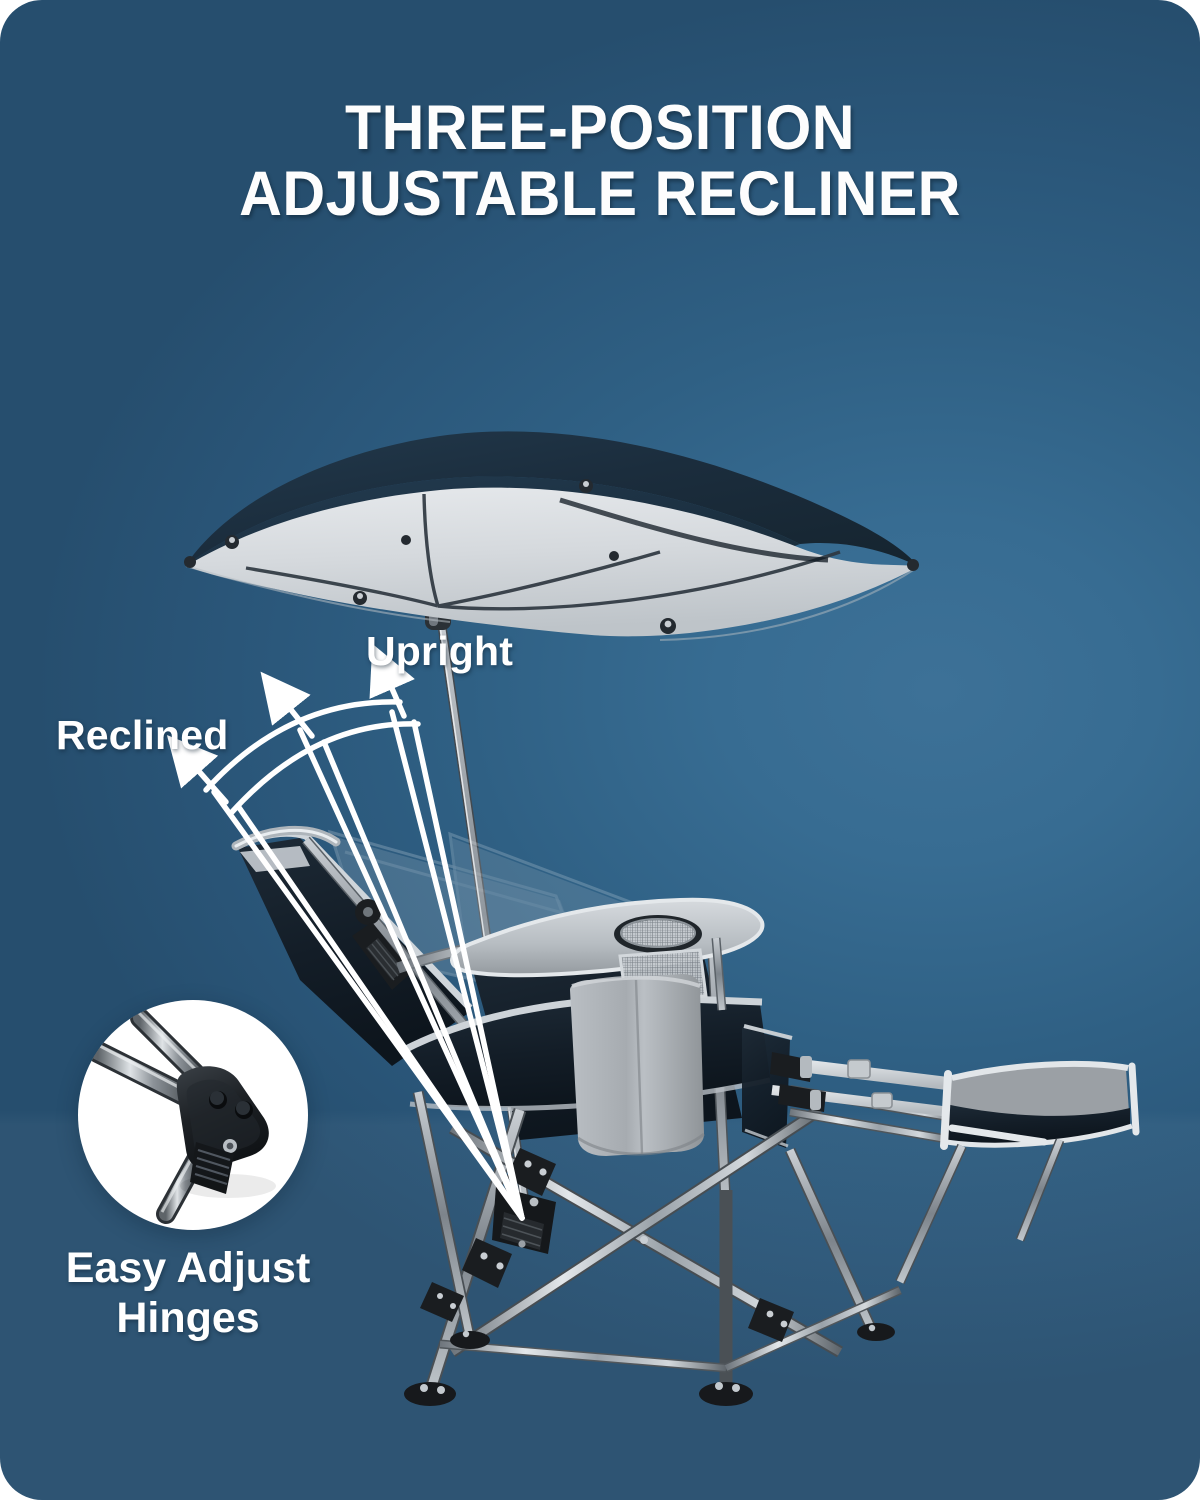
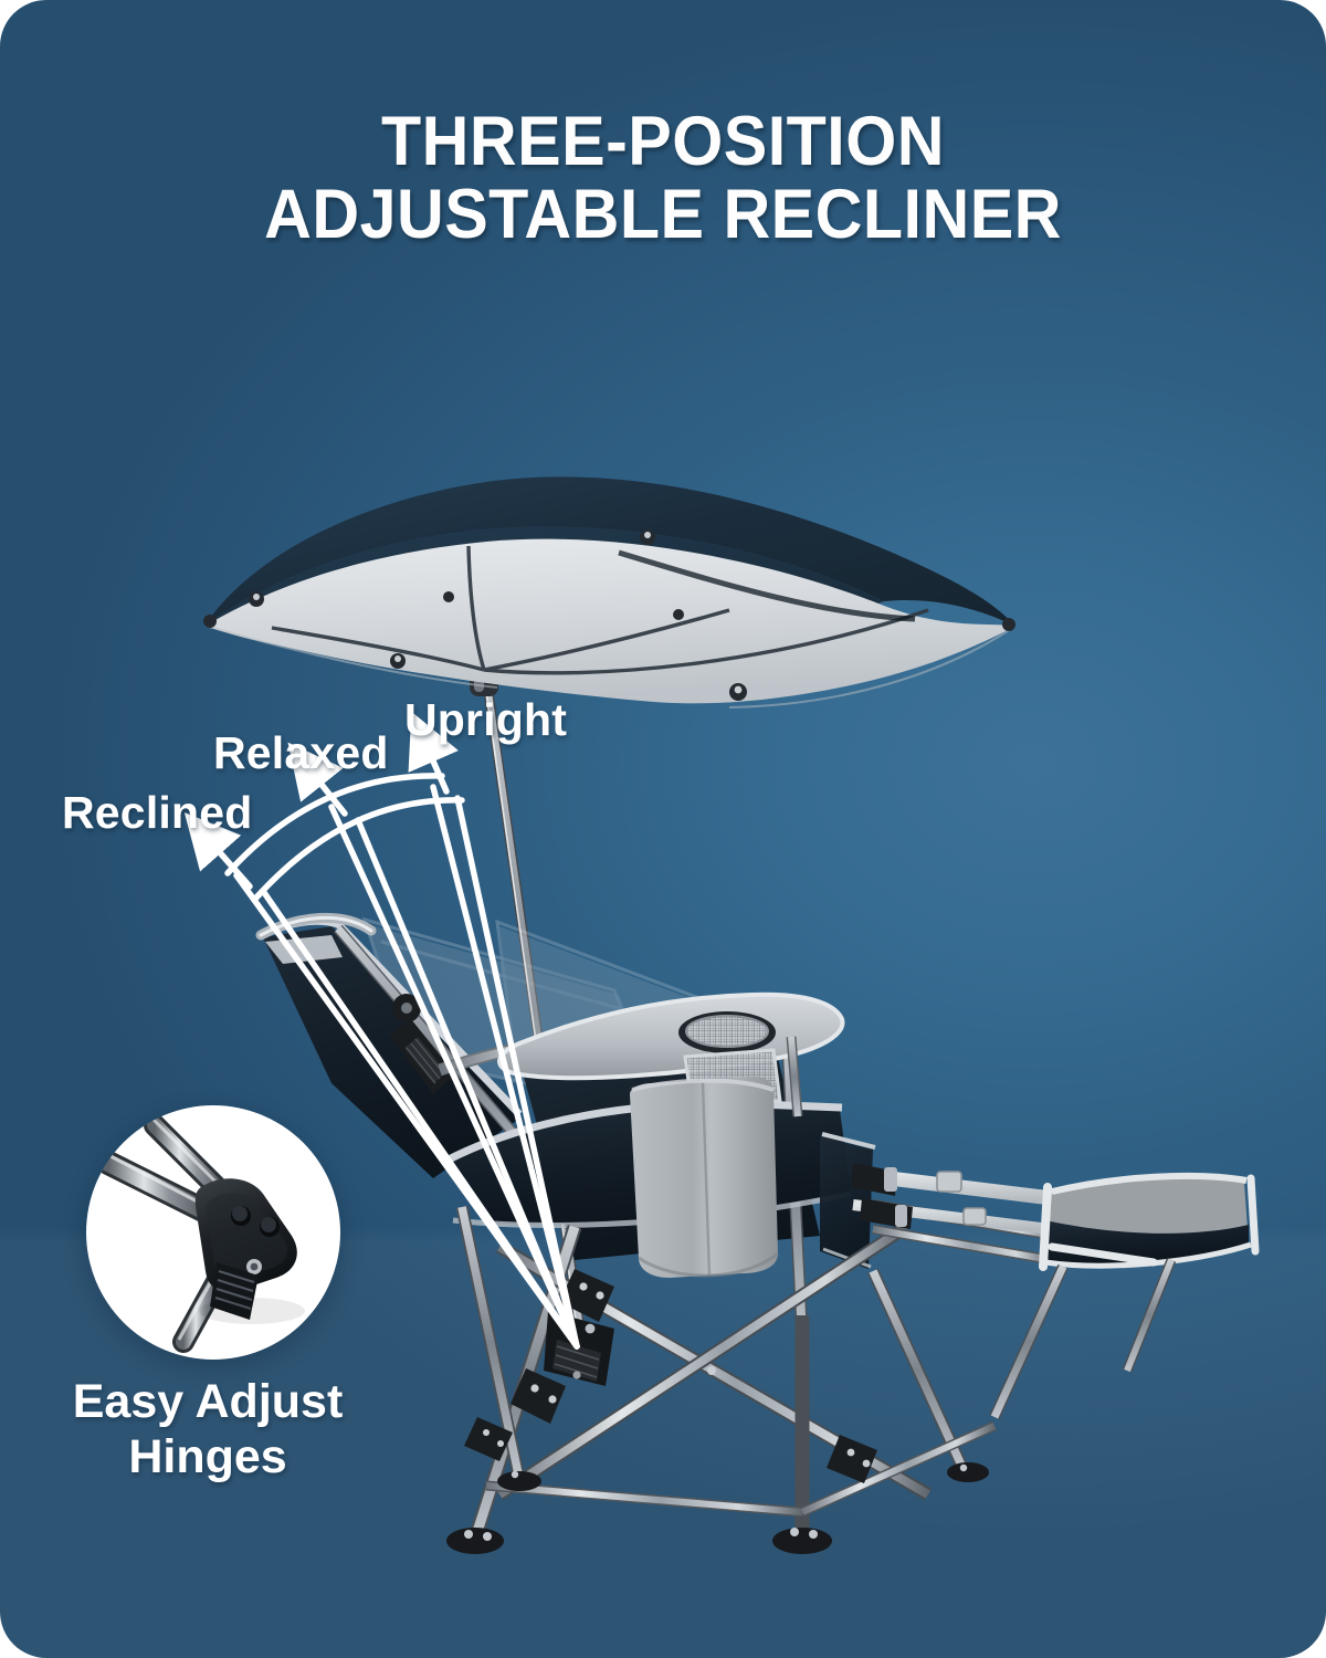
  THREE-POSITION
  ADJUSTABLE RECLINER
  Reclined
+ Relaxed
  Upright
  Easy Adjust
  Hinges
